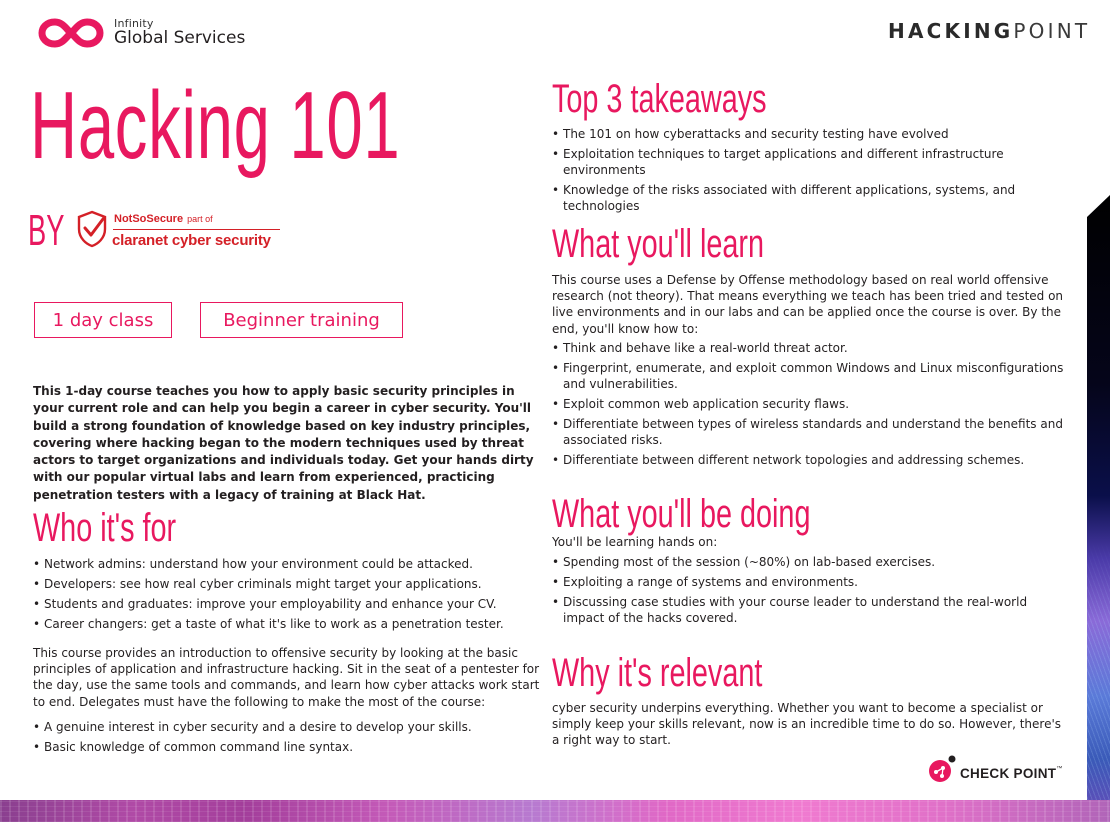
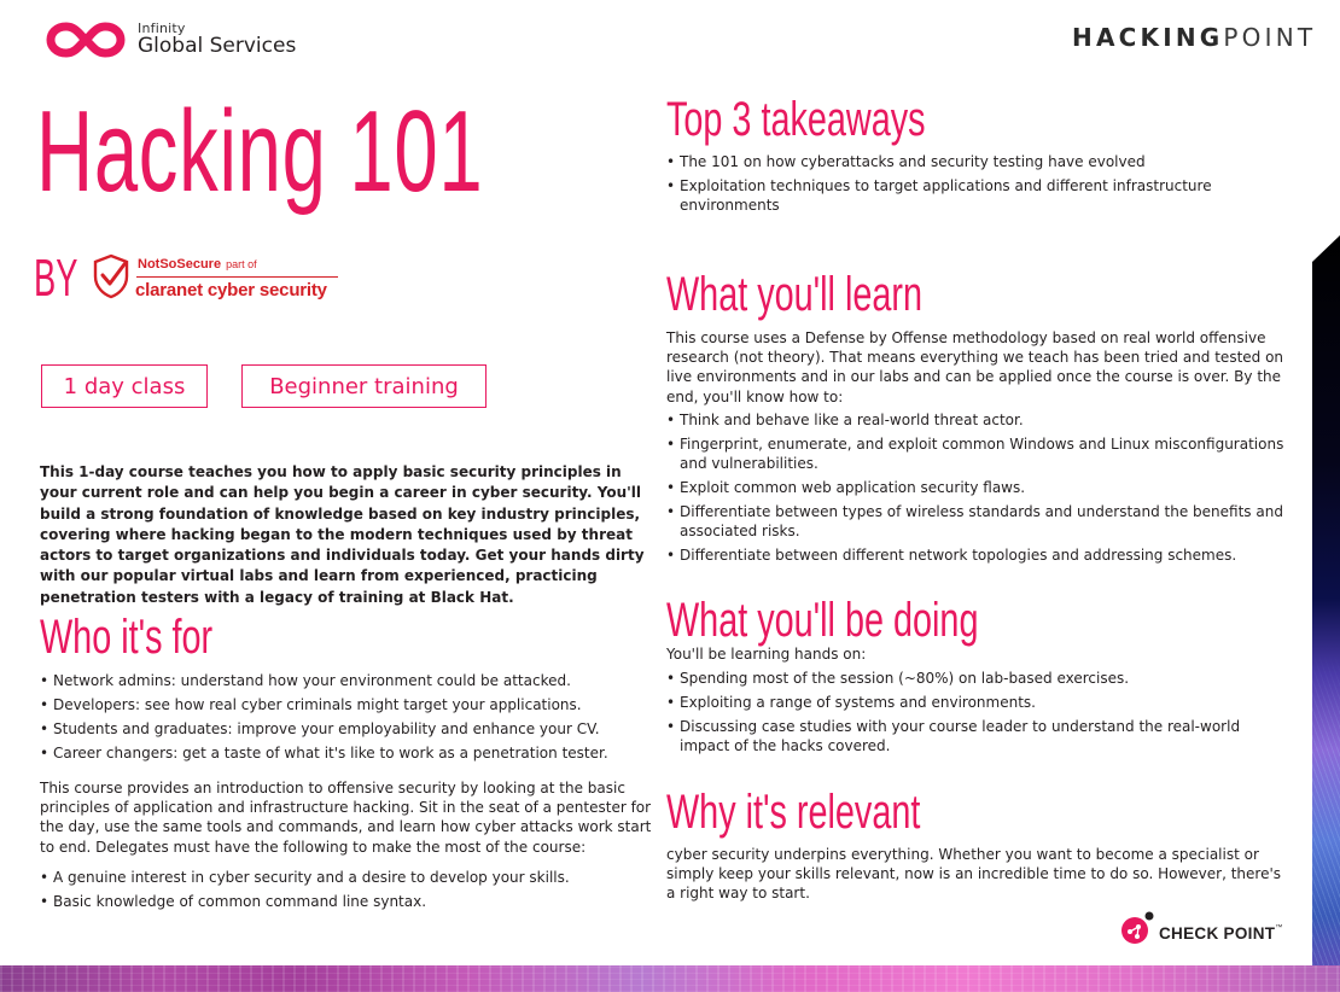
  Infinity
  Global Services
  HACKINGPOINT
  Hacking 101
  BY
  NotSoSecure part of
  claranet cyber security
  1 day class
  Beginner training
  This 1-day course teaches you how to apply basic security principles in your current role and can help you begin a career in cyber security. You'll build a strong foundation of knowledge based on key industry principles, covering where hacking began to the modern techniques used by threat actors to target organizations and individuals today. Get your hands dirty with our popular virtual labs and learn from experienced, practicing penetration testers with a legacy of training at Black Hat.
  Who it's for
  Network admins: understand how your environment could be attacked.
  Developers: see how real cyber criminals might target your applications.
  Students and graduates: improve your employability and enhance your CV.
  Career changers: get a taste of what it's like to work as a penetration tester.
  This course provides an introduction to offensive security by looking at the basic principles of application and infrastructure hacking. Sit in the seat of a pentester for the day, use the same tools and commands, and learn how cyber attacks work start to end. Delegates must have the following to make the most of the course:
  A genuine interest in cyber security and a desire to develop your skills.
  Basic knowledge of common command line syntax.
  Top 3 takeaways
  The 101 on how cyberattacks and security testing have evolved
  Exploitation techniques to target applications and different infrastructure environments
- Knowledge of the risks associated with different applications, systems, and technologies
  What you'll learn
  This course uses a Defense by Offense methodology based on real world offensive research (not theory). That means everything we teach has been tried and tested on live environments and in our labs and can be applied once the course is over. By the end, you'll know how to:
  Think and behave like a real-world threat actor.
  Fingerprint, enumerate, and exploit common Windows and Linux misconfigurations and vulnerabilities.
  Exploit common web application security flaws.
  Differentiate between types of wireless standards and understand the benefits and associated risks.
  Differentiate between different network topologies and addressing schemes.
  What you'll be doing
  You'll be learning hands on:
  Spending most of the session (~80%) on lab-based exercises.
  Exploiting a range of systems and environments.
  Discussing case studies with your course leader to understand the real-world impact of the hacks covered.
  Why it's relevant
  cyber security underpins everything. Whether you want to become a specialist or simply keep your skills relevant, now is an incredible time to do so. However, there's a right way to start.
  CHECK POINT
